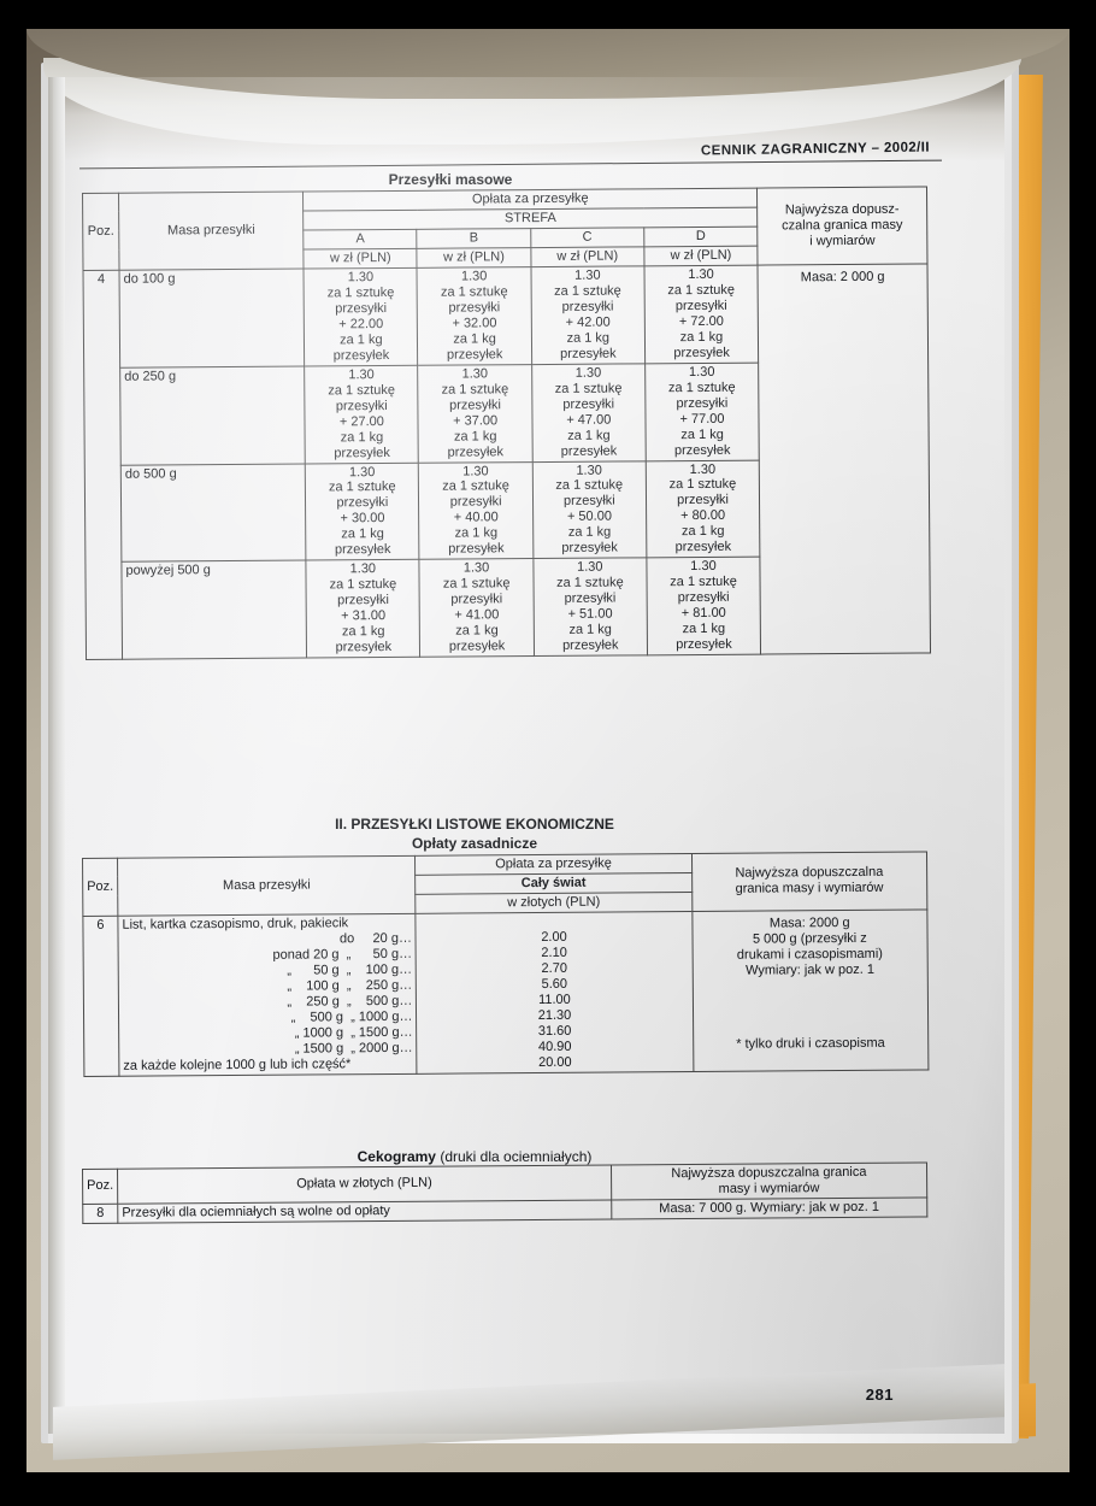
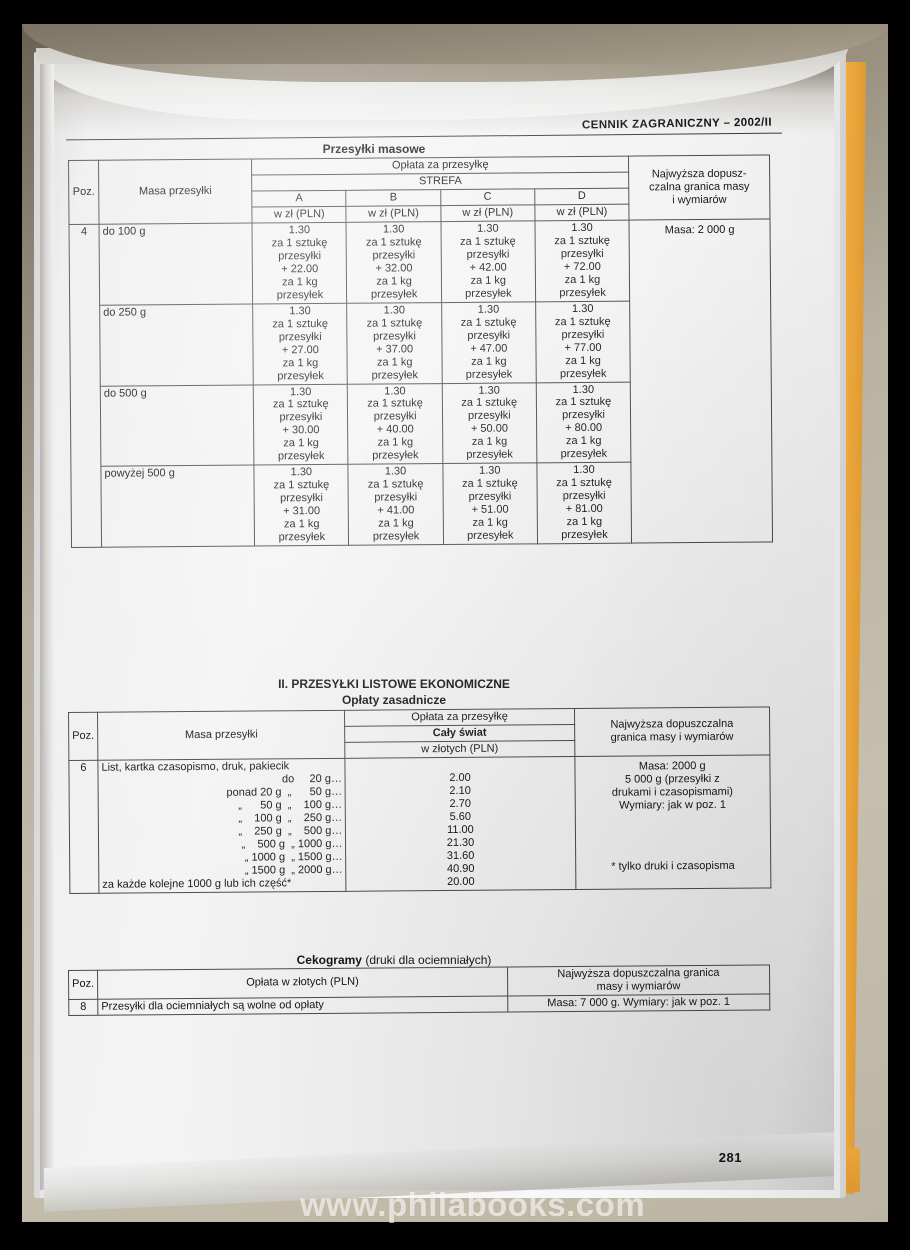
+ www.philabooks.com
